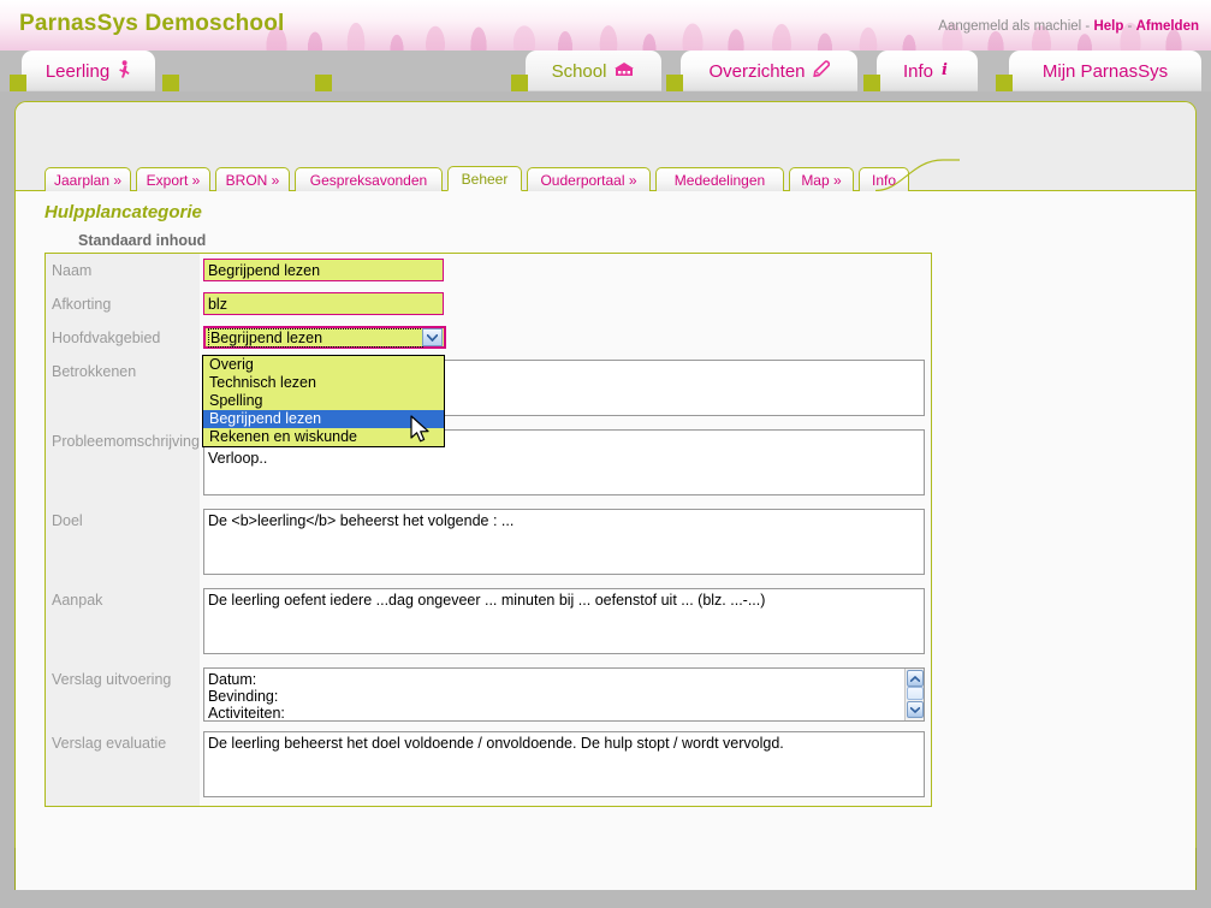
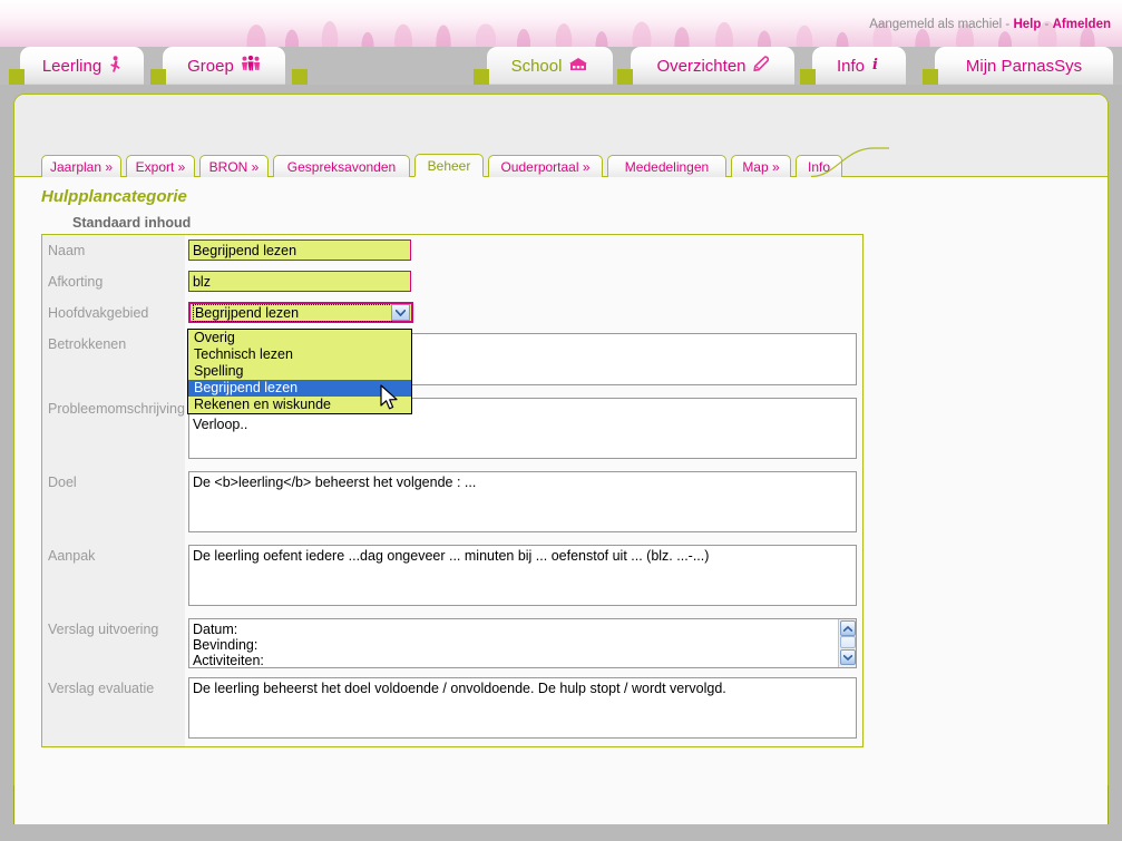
- ParnasSys Demoschool
  Aangemeld als machiel - Help - Afmelden
  Leerling
+ Groep
  School
  Overzichten
  Info
  i
  Mijn ParnasSys
  Jaarplan »
  Export »
  BRON »
  Gespreksavonden
  Beheer
  Ouderportaal »
  Mededelingen
  Map »
  Info
  Hulpplancategorie
  Standaard inhoud
  Naam	Begrijpend lezen
  Afkorting	blz
  Hoofdvakgebied	Begrijpend lezen
  Betrokkenen
  Probleemomschrijving	Verloop..
  Doel	De <b>leerling</b> beheerst het volgende : ...
  Aanpak	De leerling oefent iedere ...dag ongeveer ... minuten bij ... oefenstof uit ... (blz. ...-...)
  Verslag uitvoering	Datum: Bevinding:
  Verslag evaluatie	De leerling beheerst het doel voldoende / onvoldoende. De hulp stopt / wordt vervolgd.
  Overig
  Technisch lezen
  Spelling
  Begrijpend lezen
  Rekenen en wiskunde
